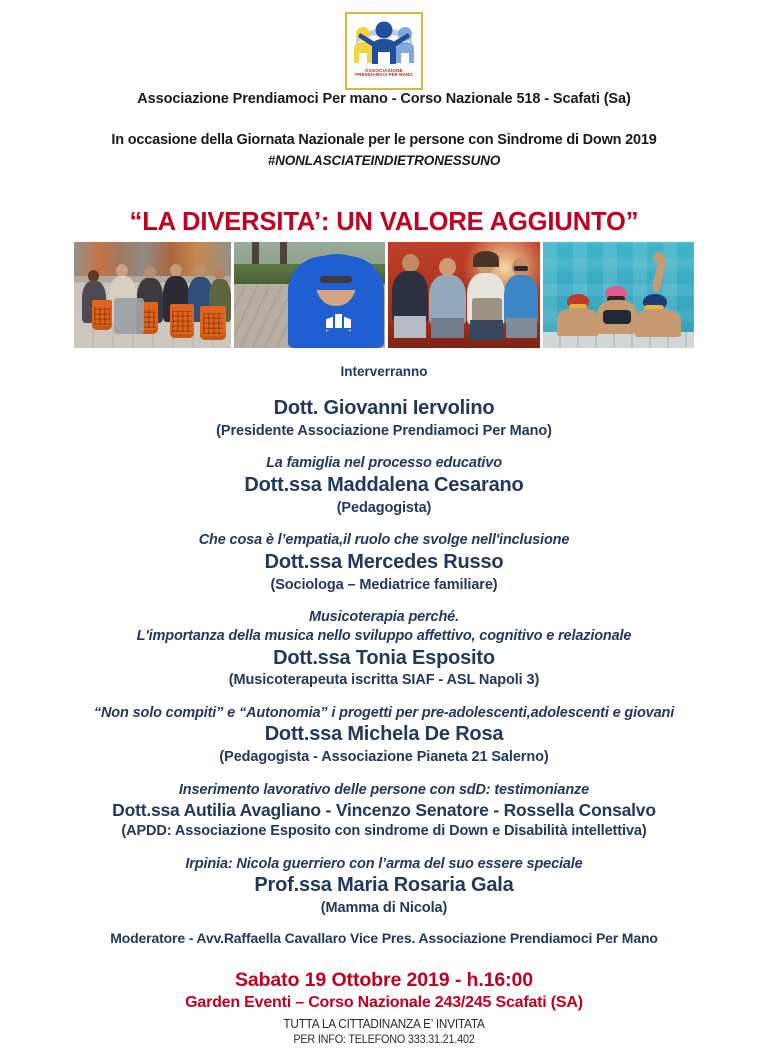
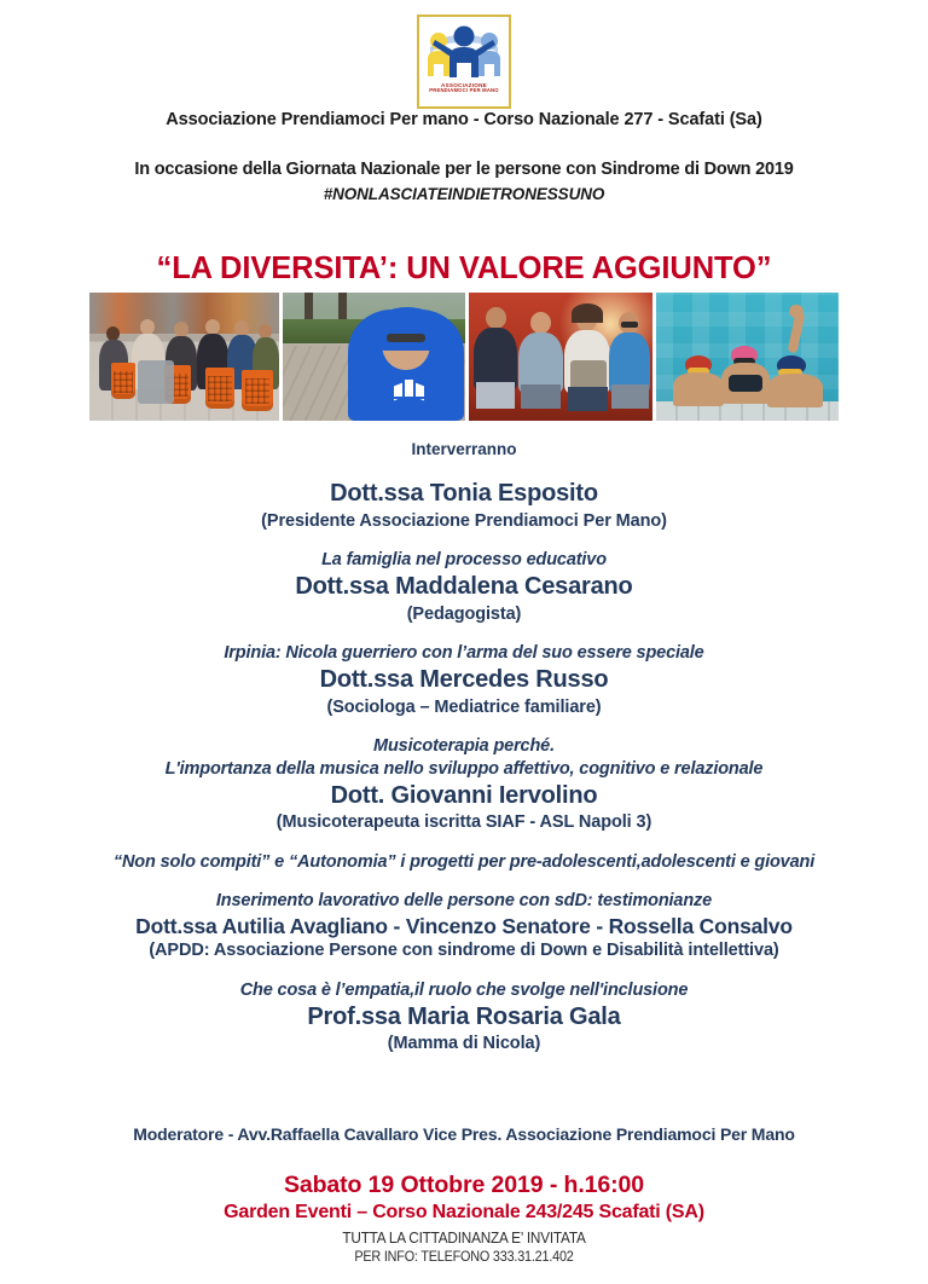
- Associazione Prendiamoci Per mano - Corso Nazionale 518 - Scafati (Sa)
+ Associazione Prendiamoci Per mano - Corso Nazionale 277 - Scafati (Sa)
  In occasione della Giornata Nazionale per le persone con Sindrome di Down 2019
  #NONLASCIATEINDIETRONESSUNO
  “LA DIVERSITA’: UN VALORE AGGIUNTO”
  Interverranno
- Dott. Giovanni Iervolino
+ Dott.ssa Tonia Esposito
  (Presidente Associazione Prendiamoci Per Mano)
  La famiglia nel processo educativo
  Dott.ssa Maddalena Cesarano
  (Pedagogista)
- Che cosa è l’empatia,il ruolo che svolge nell'inclusione
+ Irpinia: Nicola guerriero con l’arma del suo essere speciale
  Dott.ssa Mercedes Russo
  (Sociologa – Mediatrice familiare)
  Musicoterapia perché.
  L'importanza della musica nello sviluppo affettivo, cognitivo e relazionale
- Dott.ssa Tonia Esposito
+ Dott. Giovanni Iervolino
  (Musicoterapeuta iscritta SIAF - ASL Napoli 3)
  “Non solo compiti” e “Autonomia” i progetti per pre-adolescenti,adolescenti e giovani
- Dott.ssa Michela De Rosa
- (Pedagogista - Associazione Pianeta 21 Salerno)
  Inserimento lavorativo delle persone con sdD: testimonianze
  Dott.ssa Autilia Avagliano - Vincenzo Senatore - Rossella Consalvo
- (APDD: Associazione Esposito con sindrome di Down e Disabilità intellettiva)
+ (APDD: Associazione Persone con sindrome di Down e Disabilità intellettiva)
- Irpinia: Nicola guerriero con l’arma del suo essere speciale
+ Che cosa è l’empatia,il ruolo che svolge nell'inclusione
  Prof.ssa Maria Rosaria Gala
  (Mamma di Nicola)
  Moderatore - Avv.Raffaella Cavallaro Vice Pres. Associazione Prendiamoci Per Mano
  Sabato 19 Ottobre 2019 - h.16:00
  Garden Eventi – Corso Nazionale 243/245 Scafati (SA)
  TUTTA LA CITTADINANZA E’ INVITATA
  PER INFO: TELEFONO 333.31.21.402
